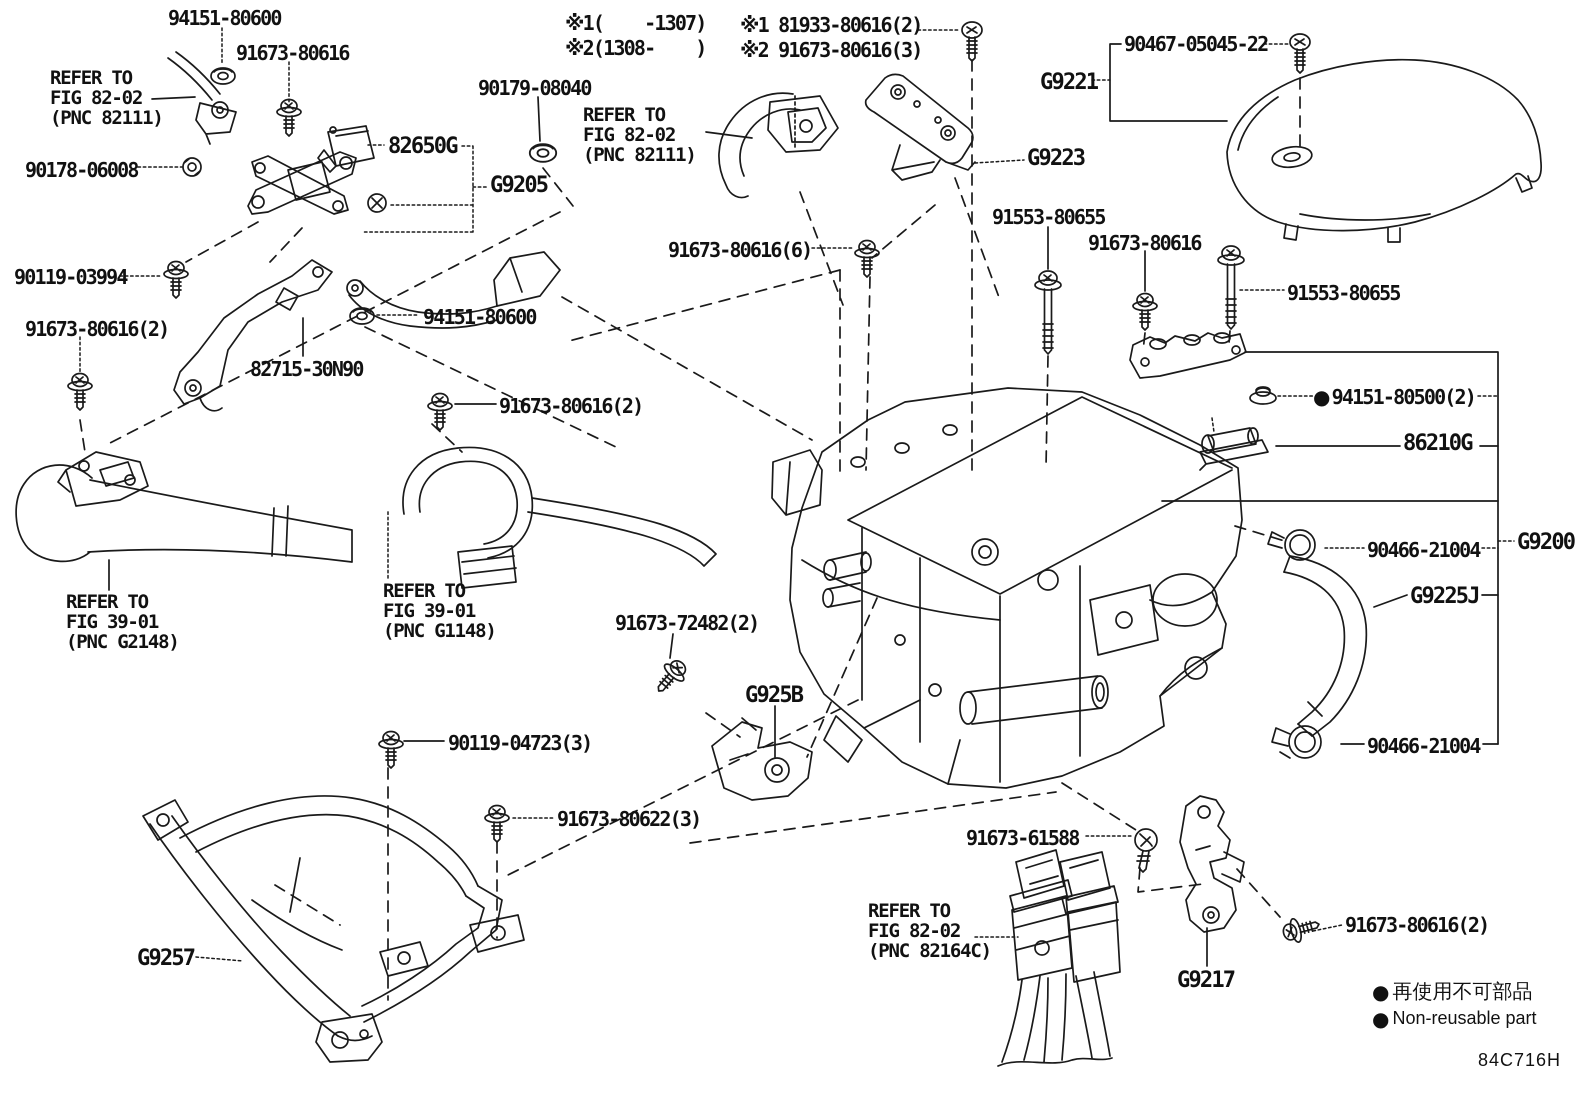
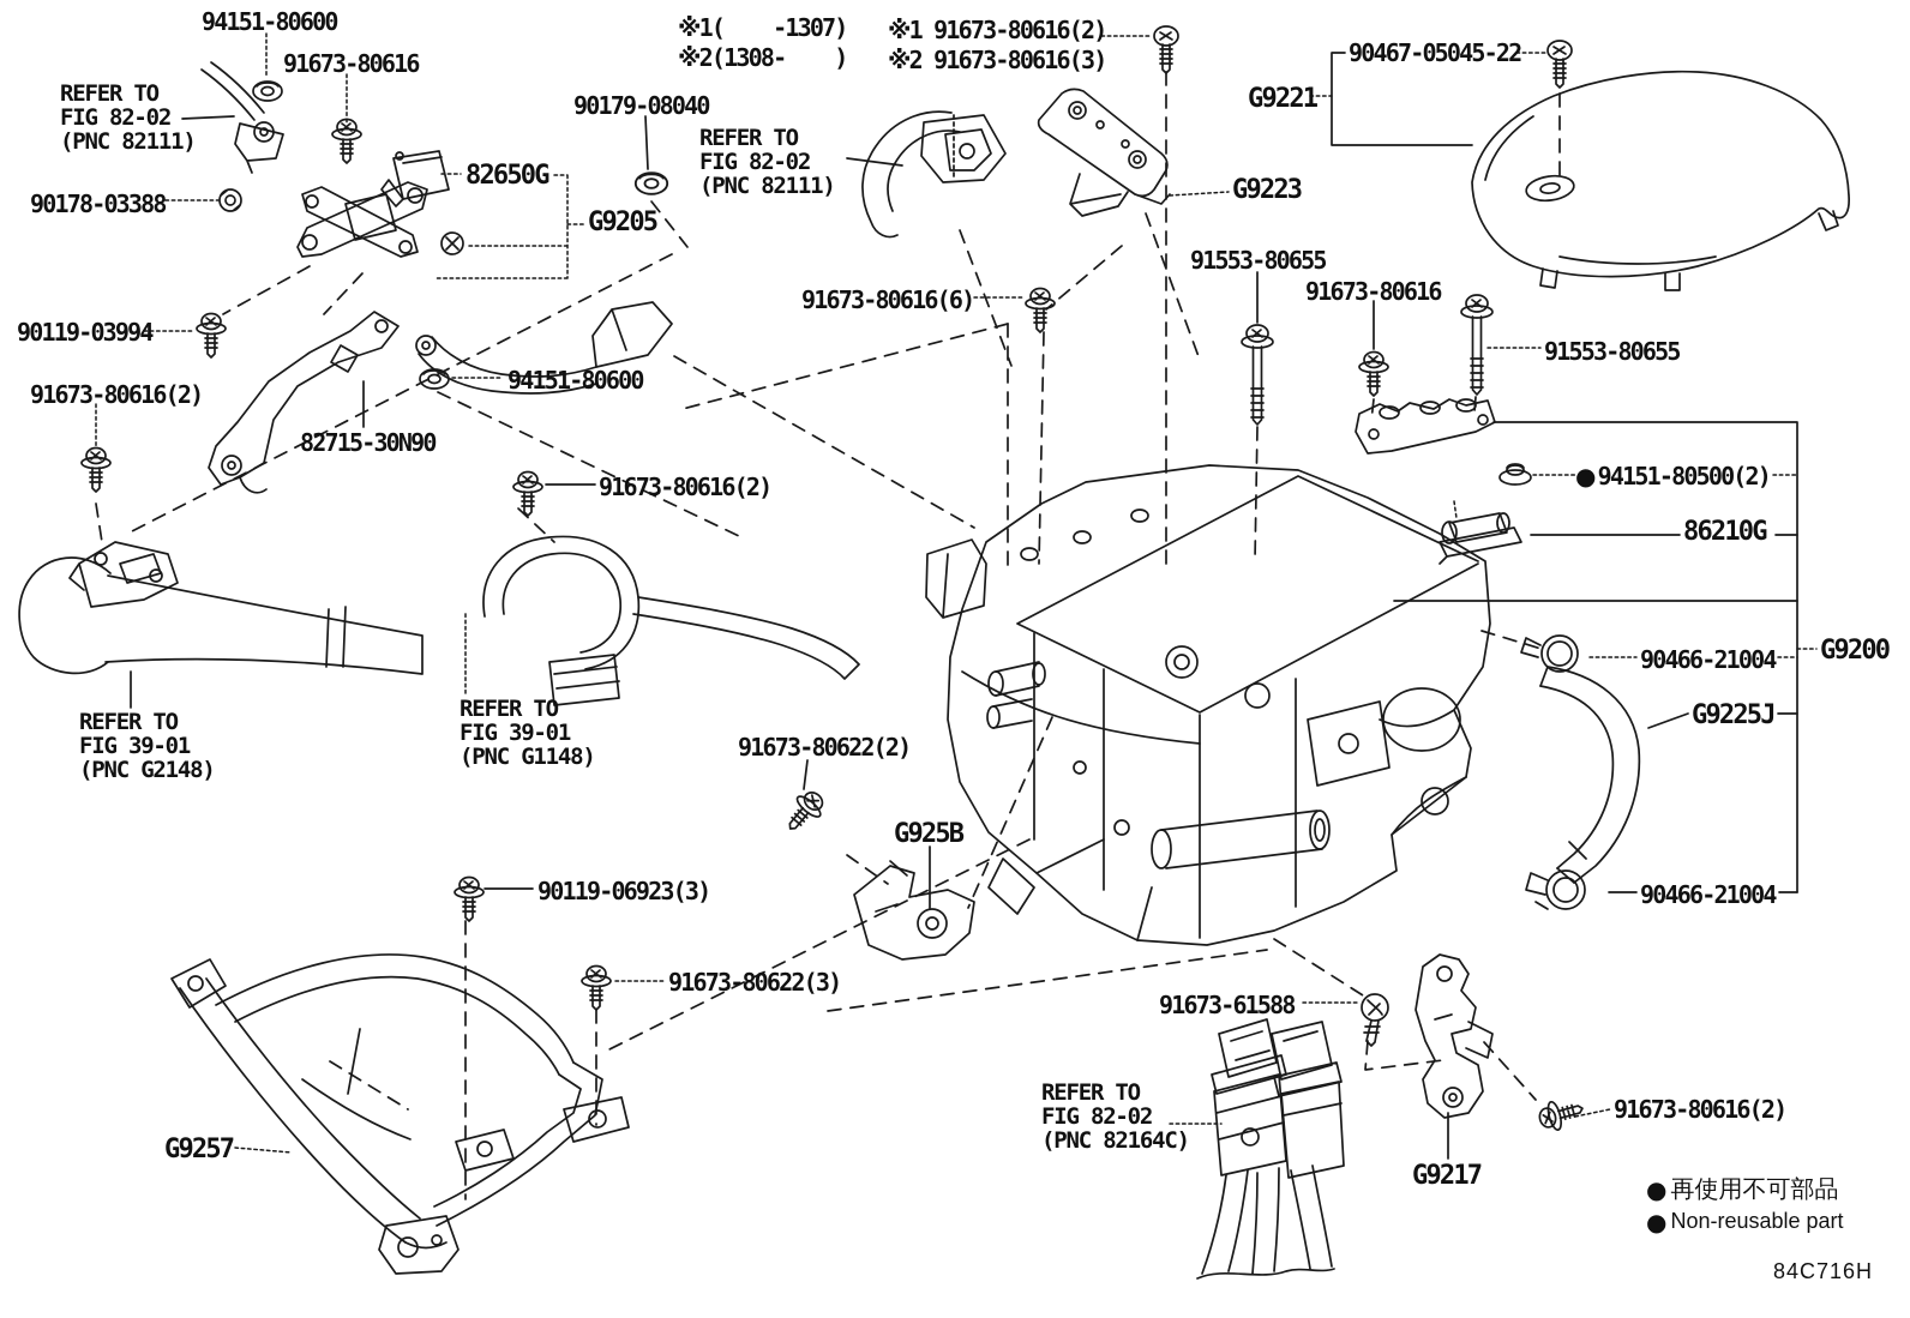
  94151-80600
  91673-80616
  REFER TO
  FIG 82-02
  (PNC 82111)
- 90178-06008
+ 90178-03388
  82650G
  G9205
  90179-08040
  ※1( -1307)
  ※2(1308- )
- ※1 81933-80616(2)
+ ※1 91673-80616(2)
  ※2 91673-80616(3)
  90467-05045-22
  G9221
  REFER TO
  FIG 82-02
  (PNC 82111)
  G9223
  91553-80655
  91673-80616
  91553-80655
  90119-03994
  91673-80616(2)
  82715-30N90
  94151-80600
  91673-80616(6)
  91673-80616(2)
  ●
  94151-80500(2)
  86210G
  90466-21004
  G9200
  G9225J
  90466-21004
  REFER TO
  FIG 39-01
  (PNC G2148)
  REFER TO
  FIG 39-01
  (PNC G1148)
- 91673-72482(2)
+ 91673-80622(2)
  G925B
- 90119-04723(3)
+ 90119-06923(3)
  91673-80622(3)
  G9257
  REFER TO
  FIG 82-02
  (PNC 82164C)
  91673-61588
  G9217
  91673-80616(2)
  ●
  再使用不可部品
  ●
  Non-reusable part
  84C716H
